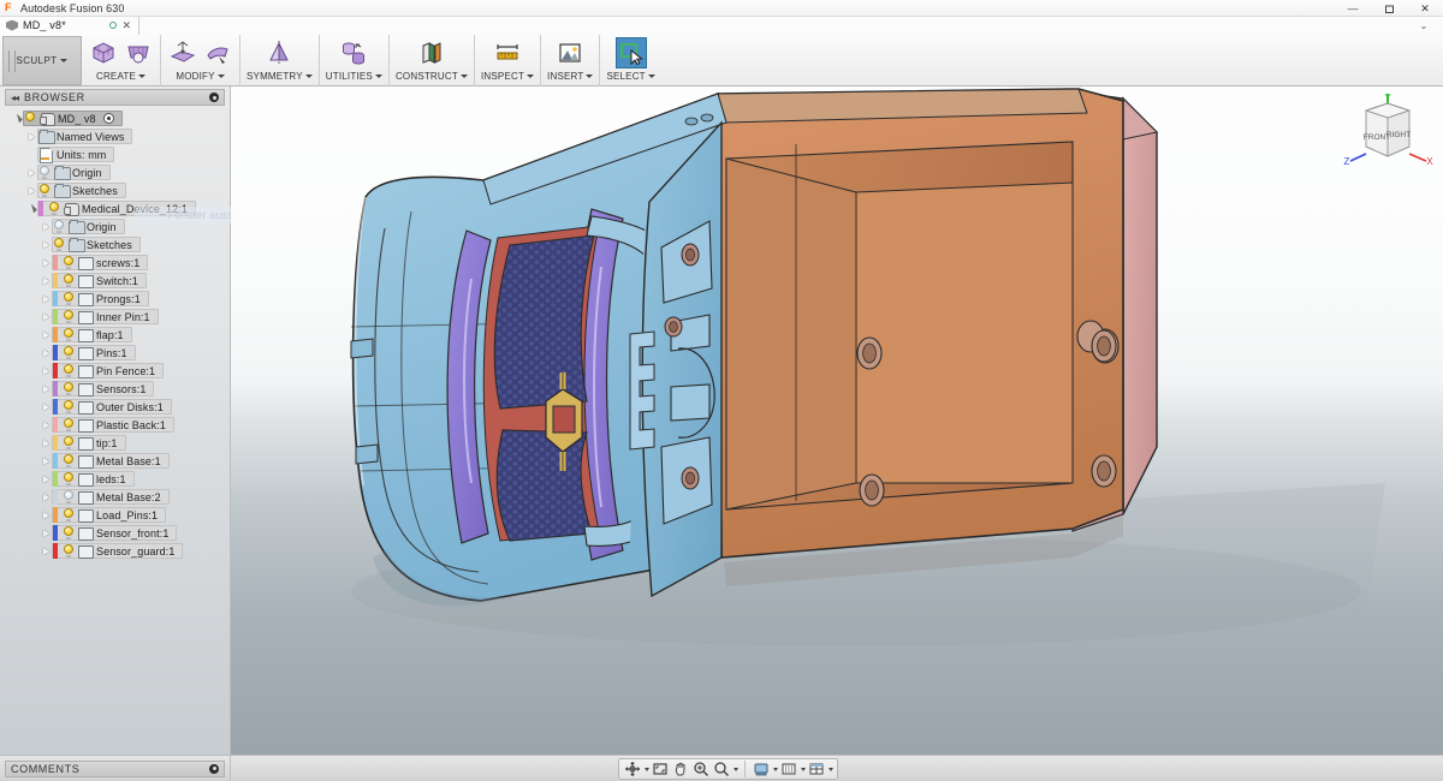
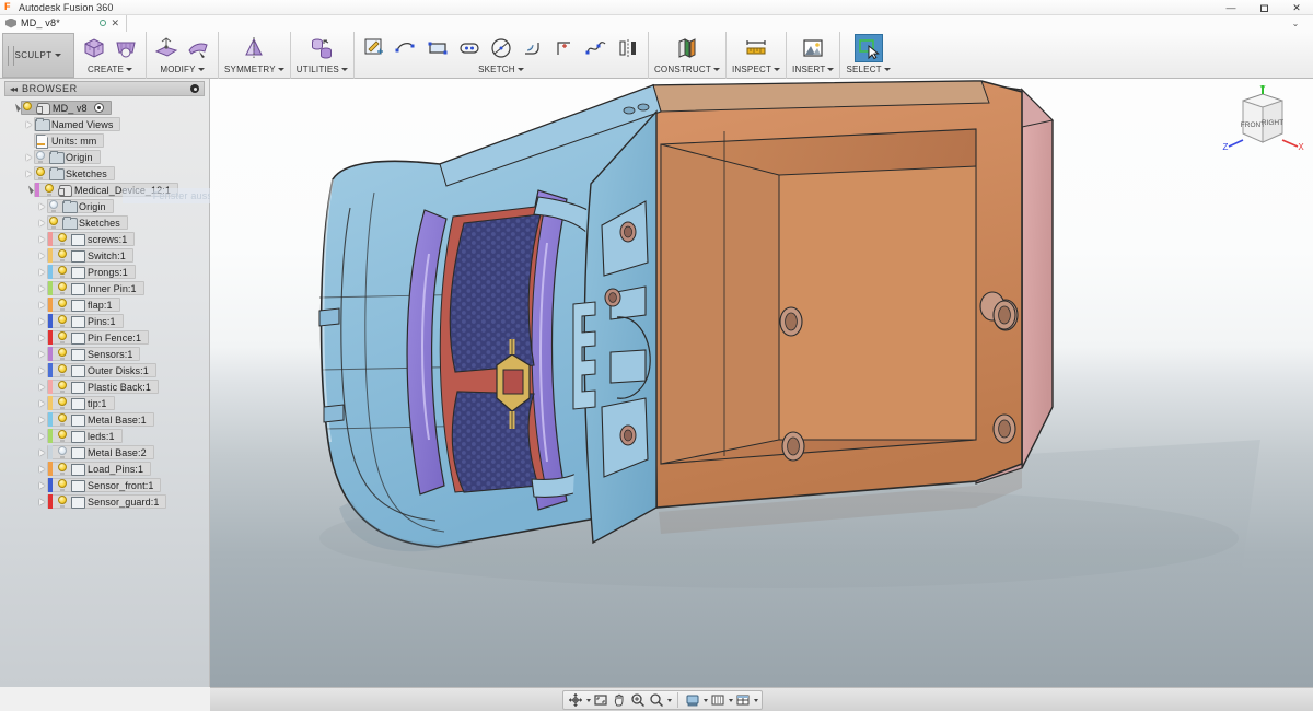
  F
- Autodesk Fusion 630
+ Autodesk Fusion 360
  —
  ✕
  MD_ v8*
  ✕
  ⌄
  SCULPT
  CREATE
  MODIFY
  SYMMETRY
  UTILITIES
+ SKETCH
  CONSTRUCT
  INSPECT
  INSERT
  SELECT
  ◂◂
  BROWSER
  MD_ v8
  Named Views
  Units: mm
  Origin
  Sketches
  Medical_Device_12:1
  Origin
  Sketches
  screws:1
  Switch:1
  Prongs:1
  Inner Pin:1
  flap:1
  Pins:1
  Pin Fence:1
  Sensors:1
  Outer Disks:1
  Plastic Back:1
  tip:1
  Metal Base:1
  leds:1
  Metal Base:2
  Load_Pins:1
  Sensor_front:1
  Sensor_guard:1
- COMMENTS
  Y
  X
  Z
